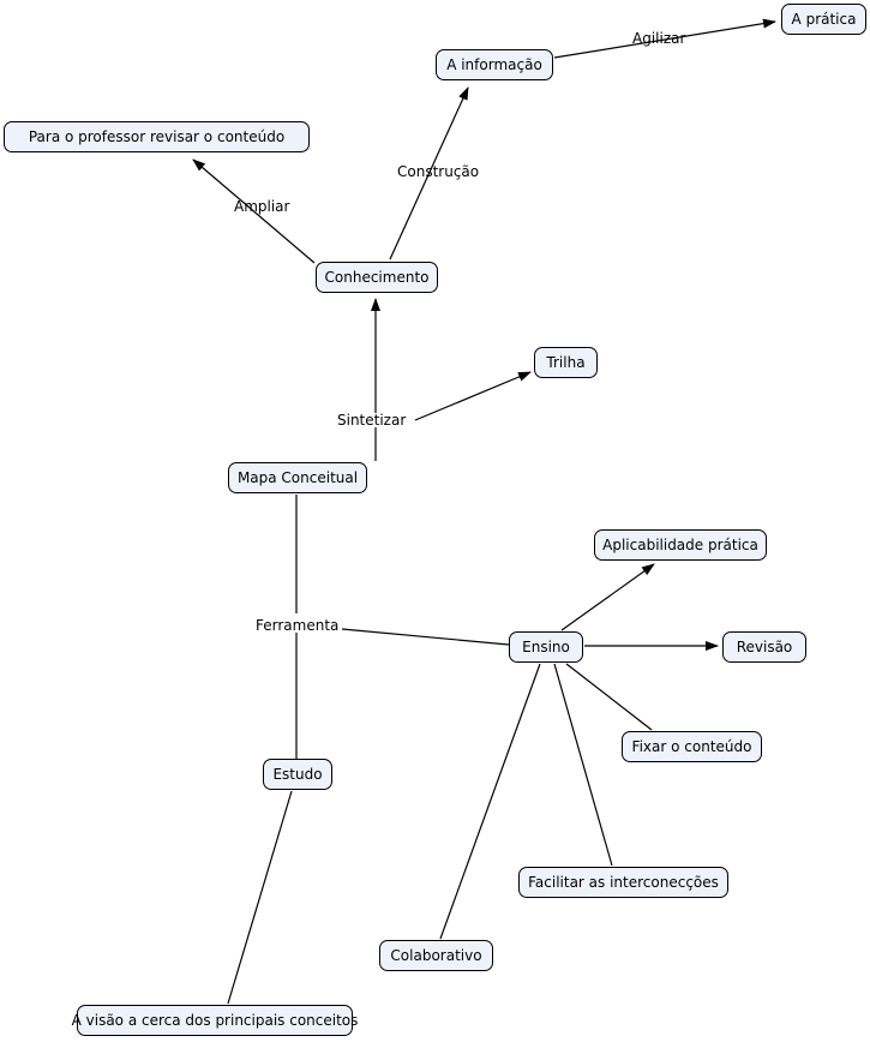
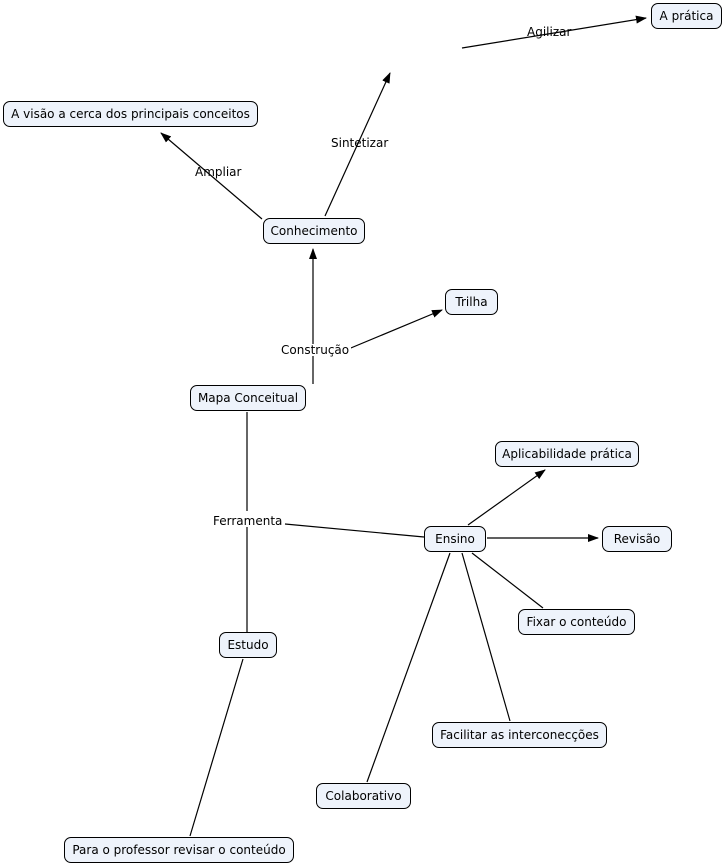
  A prática
- A informação
- Para o professor revisar o conteúdo
+ A visão a cerca dos principais conceitos
  Conhecimento
  Trilha
  Mapa Conceitual
  Aplicabilidade prática
  Ensino
  Revisão
  Fixar o conteúdo
  Estudo
  Facilitar as interconecções
  Colaborativo
- A visão a cerca dos principais conceitos
+ Para o professor revisar o conteúdo
  Agilizar
- Construção
+ Sintetizar
  Ampliar
- Sintetizar
+ Construção
  Ferramenta
